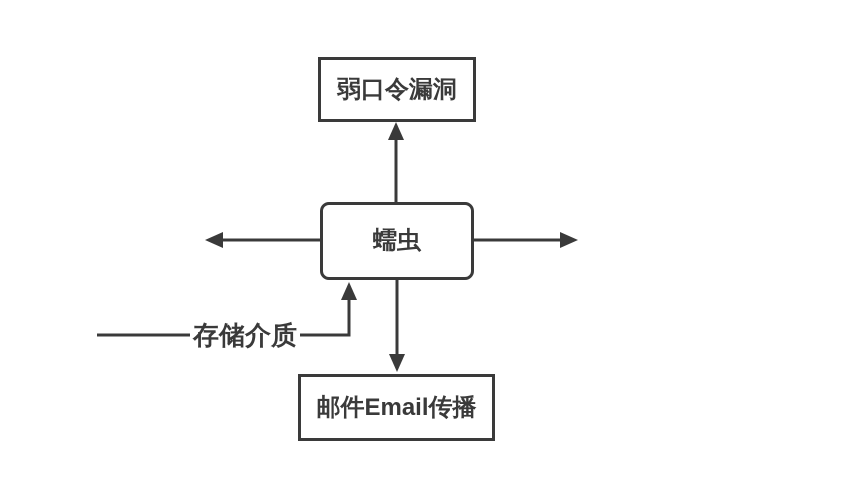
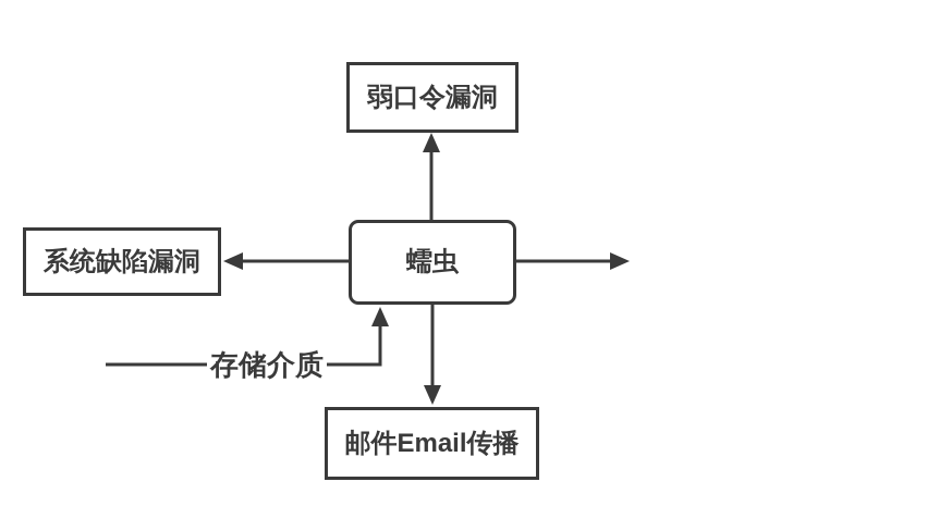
  弱口令漏洞
+ 系统缺陷漏洞
  蠕虫
  邮件Email传播
  存储介质
